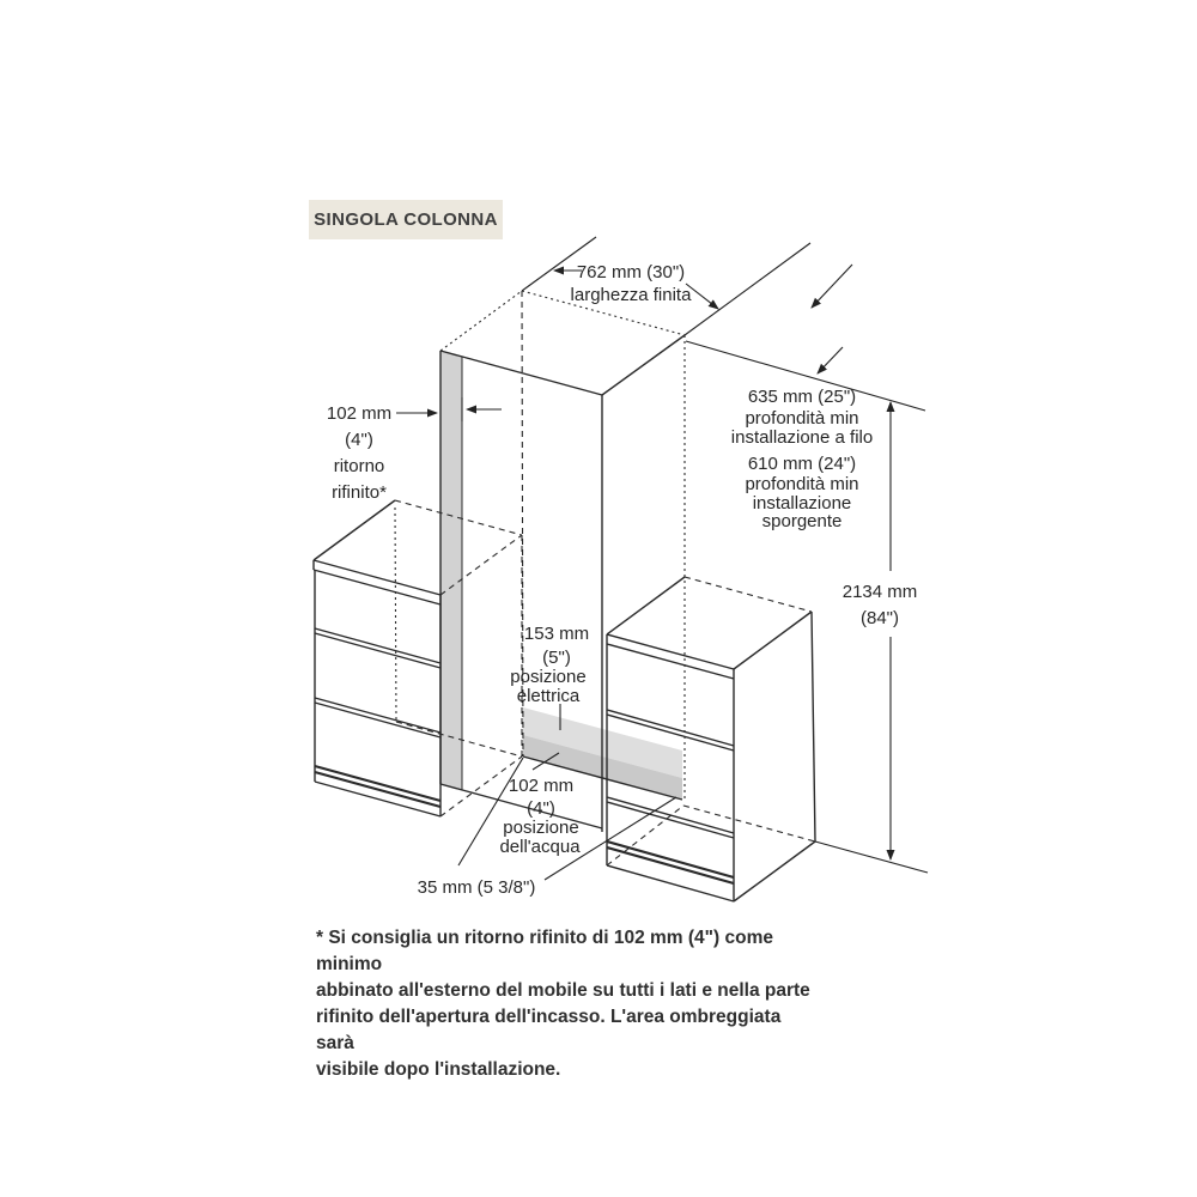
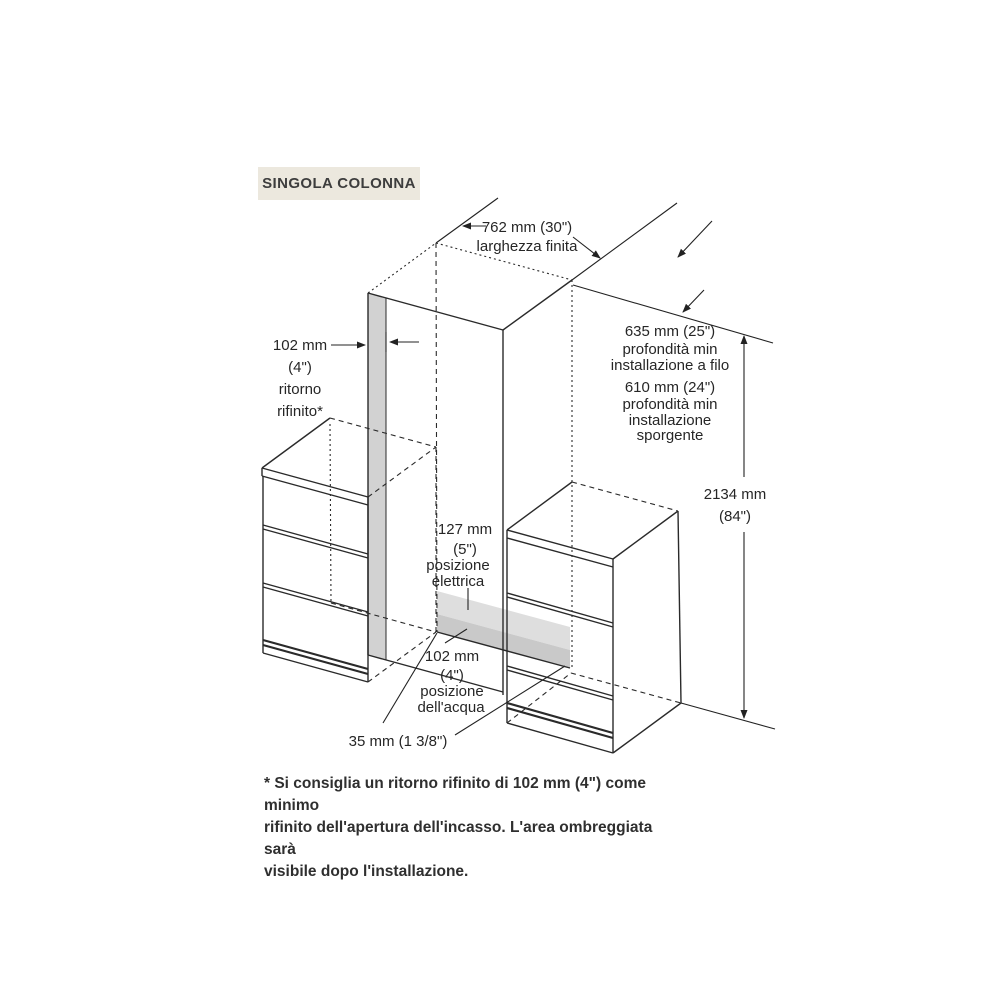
  SINGOLA COLONNA
  762 mm (30")
  larghezza finita
  102 mm
  (4")
  ritorno
  rifinito*
  635 mm (25")
  profondità min
  installazione a filo
  610 mm (24")
  profondità min
  installazione
  sporgente
  2134 mm
  (84")
- 153 mm
+ 127 mm
  (5")
  posizione
  elettrica
  102 mm
  (4")
  posizione
  dell'acqua
- 35 mm (5 3/8")
+ 35 mm (1 3/8")
  * Si consiglia un ritorno rifinito di 102 mm (4") come minimo
- abbinato all'esterno del mobile su tutti i lati e nella parte
  rifinito dell'apertura dell'incasso. L'area ombreggiata sarà
  visibile dopo l'installazione.
